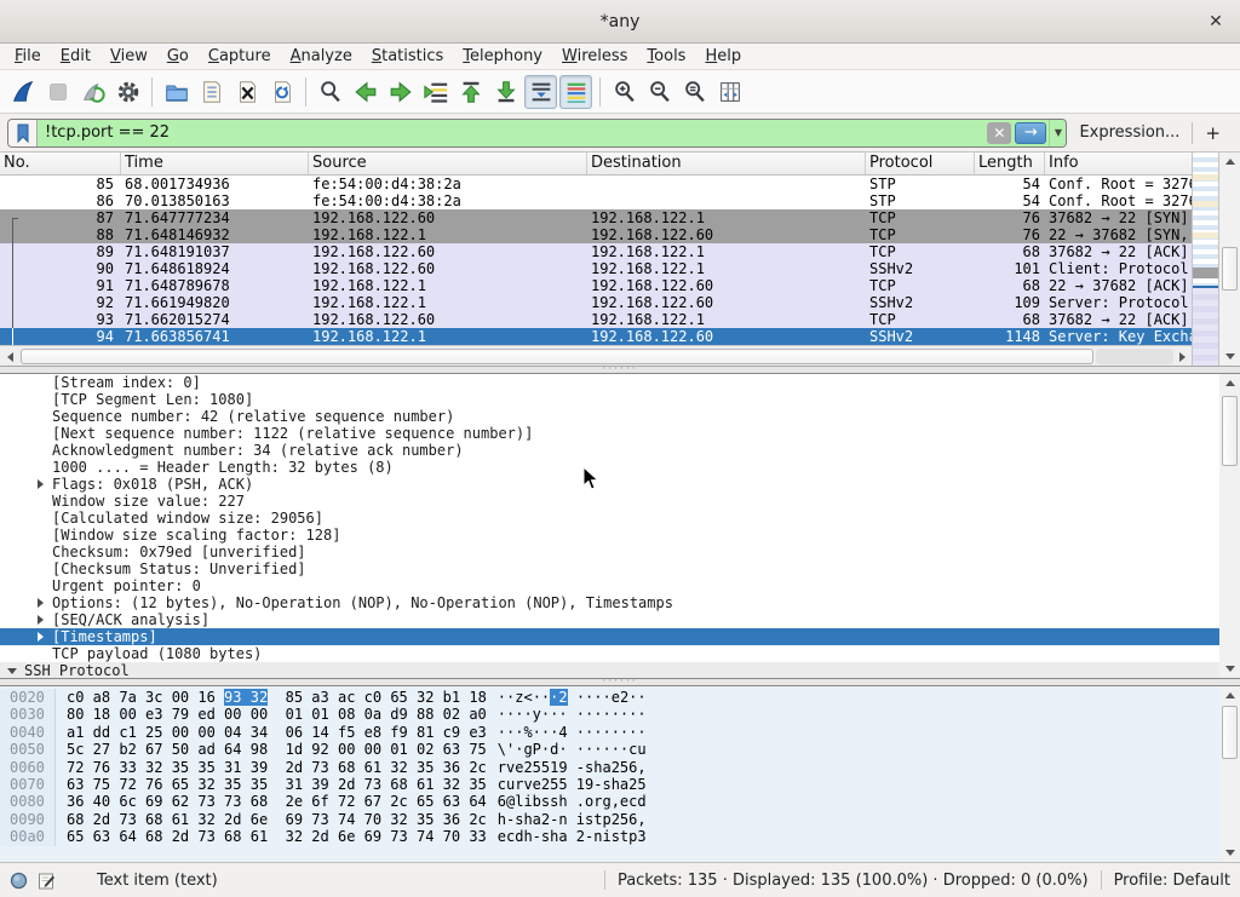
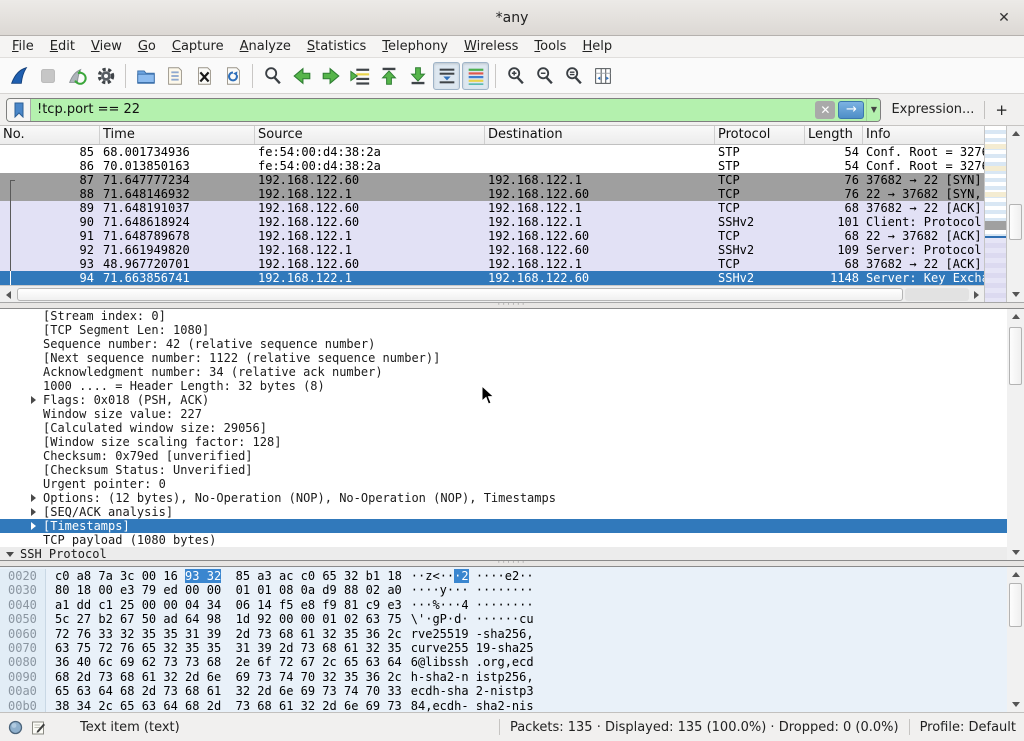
  *any
  ✕
  File
  Edit
  View
  Go
  Capture
  Analyze
  Statistics
  Telephony
  Wireless
  Tools
  Help
  !tcp.port == 22
  ✕
  →
  ▼
  Expression...
  +
  No.
  Time
  Source
  Destination
  Protocol
  Length
  Info
  85
  68.001734936
  fe:54:00:d4:38:2a
  STP
  54
  86
  70.013850163
  fe:54:00:d4:38:2a
  STP
  54
  87
  71.647777234
  192.168.122.60
  192.168.122.1
  TCP
  76
  88
  71.648146932
  192.168.122.1
  192.168.122.60
  TCP
  76
  89
  71.648191037
  192.168.122.60
  192.168.122.1
  TCP
  68
  90
  71.648618924
  192.168.122.60
  192.168.122.1
  SSHv2
  101
  91
  71.648789678
  192.168.122.1
  192.168.122.60
  TCP
  68
  92
  71.661949820
  192.168.122.1
  192.168.122.60
  SSHv2
  109
  93
- 71.662015274
+ 48.967720701
  192.168.122.60
  192.168.122.1
  TCP
  68
  94
  71.663856741
  192.168.122.1
  192.168.122.60
  SSHv2
  1148
  ······
  [Stream index: 0]
  [TCP Segment Len: 1080]
  Sequence number: 42 (relative sequence number)
  [Next sequence number: 1122 (relative sequence number)]
  Acknowledgment number: 34 (relative ack number)
  1000 .... = Header Length: 32 bytes (8)
  Flags: 0x018 (PSH, ACK)
  Window size value: 227
  [Calculated window size: 29056]
  [Window size scaling factor: 128]
  Checksum: 0x79ed [unverified]
  [Checksum Status: Unverified]
  Urgent pointer: 0
  Options: (12 bytes), No-Operation (NOP), No-Operation (NOP), Timestamps
  [SEQ/ACK analysis]
  [Timestamps]
  TCP payload (1080 bytes)
  SSH Protocol
  ······
  0020
  c0 a8 7a 3c 00 16 93 32 85 a3 ac c0 65 32 b1 18
  ··z<···2 ····e2··
  0030
  80 18 00 e3 79 ed 00 00 01 01 08 0a d9 88 02 a0
  ····y··· ········
  0040
  a1 dd c1 25 00 00 04 34 06 14 f5 e8 f9 81 c9 e3
  ···%···4 ········
  0050
  5c 27 b2 67 50 ad 64 98 1d 92 00 00 01 02 63 75
  \'·gP·d· ······cu
  0060
  72 76 33 32 35 35 31 39 2d 73 68 61 32 35 36 2c
  rve25519 -sha256,
  0070
  63 75 72 76 65 32 35 35 31 39 2d 73 68 61 32 35
  curve255 19-sha25
  0080
  36 40 6c 69 62 73 73 68 2e 6f 72 67 2c 65 63 64
  6@libssh .org,ecd
  0090
  68 2d 73 68 61 32 2d 6e 69 73 74 70 32 35 36 2c
  h-sha2-n istp256,
  00a0
  65 63 64 68 2d 73 68 61 32 2d 6e 69 73 74 70 33
  ecdh-sha 2-nistp3
+ 00b0
+ 38 34 2c 65 63 64 68 2d 73 68 61 32 2d 6e 69 73
+ 84,ecdh- sha2-nis
  Text item (text)
  Packets: 135 · Displayed: 135 (100.0%) · Dropped: 0 (0.0%)
  Profile: Default
